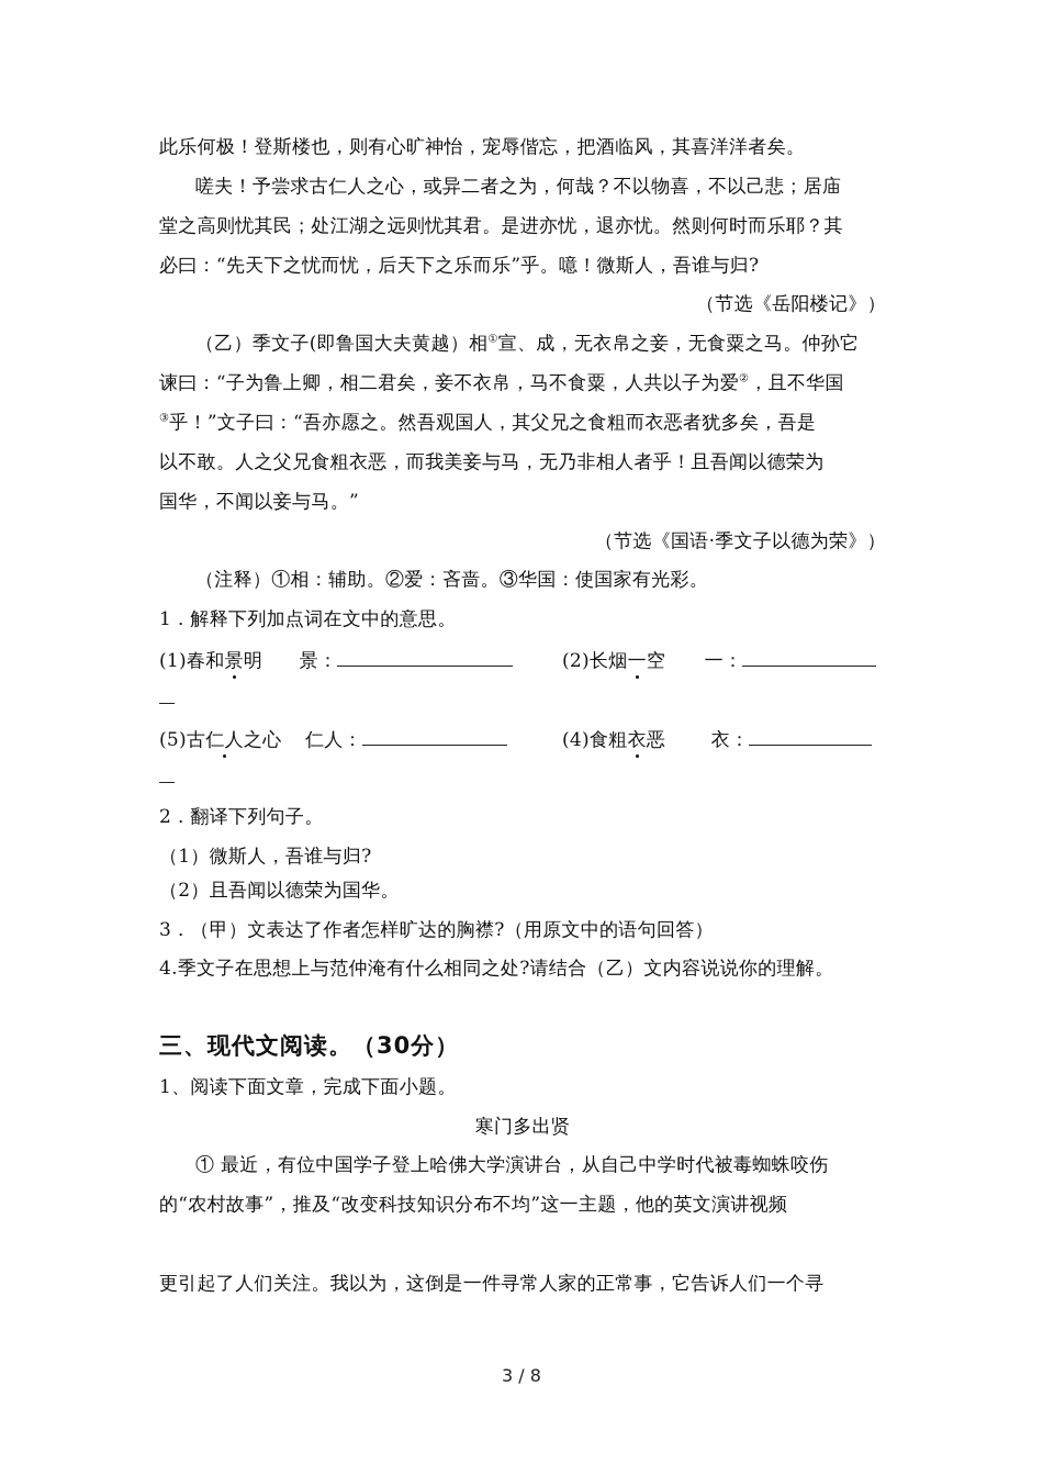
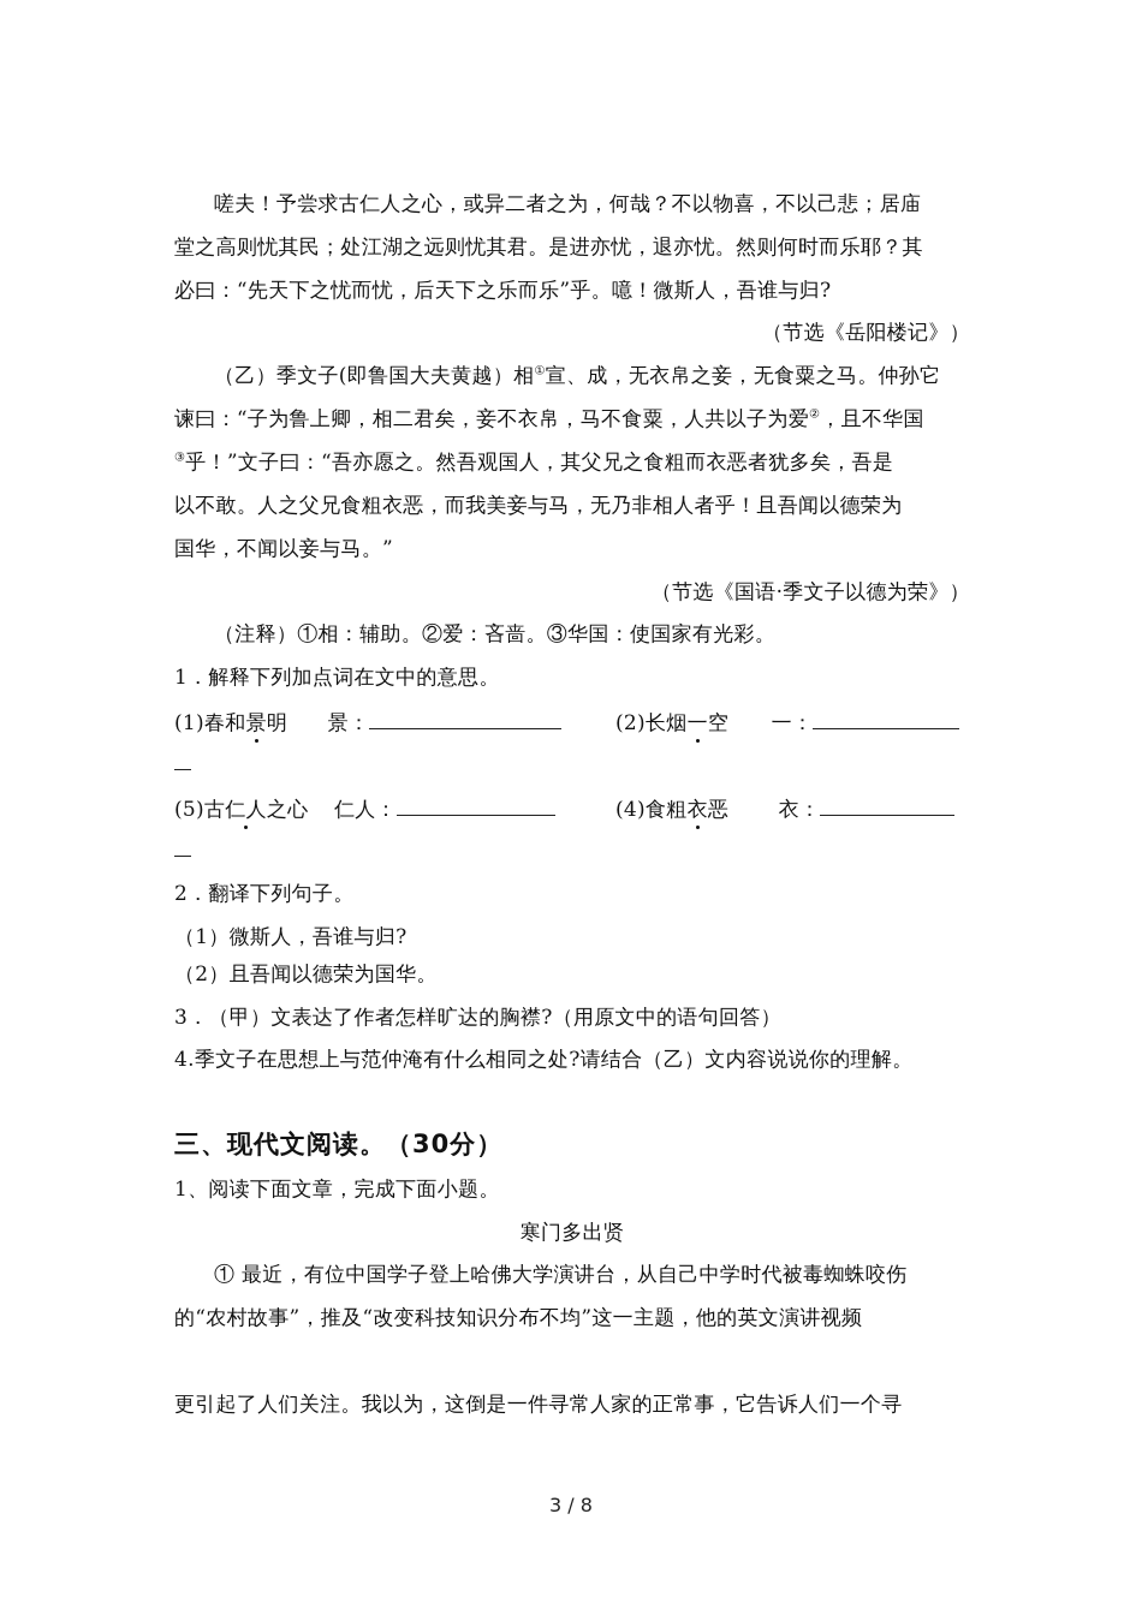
- 此乐何极！登斯楼也，则有心旷神怡，宠辱偕忘，把酒临风，其喜洋洋者矣。
  嗟夫！予尝求古仁人之心，或异二者之为，何哉？不以物喜，不以己悲；居庙
  堂之高则忧其民；处江湖之远则忧其君。是进亦忧，退亦忧。然则何时而乐耶？其
  必曰：“先天下之忧而忧，后天下之乐而乐”乎。噫！微斯人，吾谁与归?
  （节选《岳阳楼记》）
  （乙）季文子(即鲁国大夫黄越）相①宣、成，无衣帛之妾，无食粟之马。仲孙它
  谏曰：“子为鲁上卿，相二君矣，妾不衣帛，马不食粟，人共以子为爱②，且不华国
  ③乎！”文子曰：“吾亦愿之。然吾观国人，其父兄之食粗而衣恶者犹多矣，吾是
  以不敢。人之父兄食粗衣恶，而我美妾与马，无乃非相人者乎！且吾闻以德荣为
  国华，不闻以妾与马。”
  （节选《国语·季文子以德为荣》）
  （注释）①相：辅助。②爱：吝啬。③华国：使国家有光彩。
  1．解释下列加点词在文中的意思。
  (1)春和景明 景：
  (2)长烟一空 一：
  (5)古仁人之心 仁人：
  (4)食粗衣恶 衣：
  2．翻译下列句子。
  （1）微斯人，吾谁与归?
  （2）且吾闻以德荣为国华。
  3．（甲）文表达了作者怎样旷达的胸襟?（用原文中的语句回答）
  4.季文子在思想上与范仲淹有什么相同之处?请结合（乙）文内容说说你的理解。
  三、现代文阅读。（30分）
  1、阅读下面文章，完成下面小题。
  寒门多出贤
  ① 最近，有位中国学子登上哈佛大学演讲台，从自己中学时代被毒蜘蛛咬伤
  的“农村故事”，推及“改变科技知识分布不均”这一主题，他的英文演讲视频
  更引起了人们关注。我以为，这倒是一件寻常人家的正常事，它告诉人们一个寻
  3 / 8
